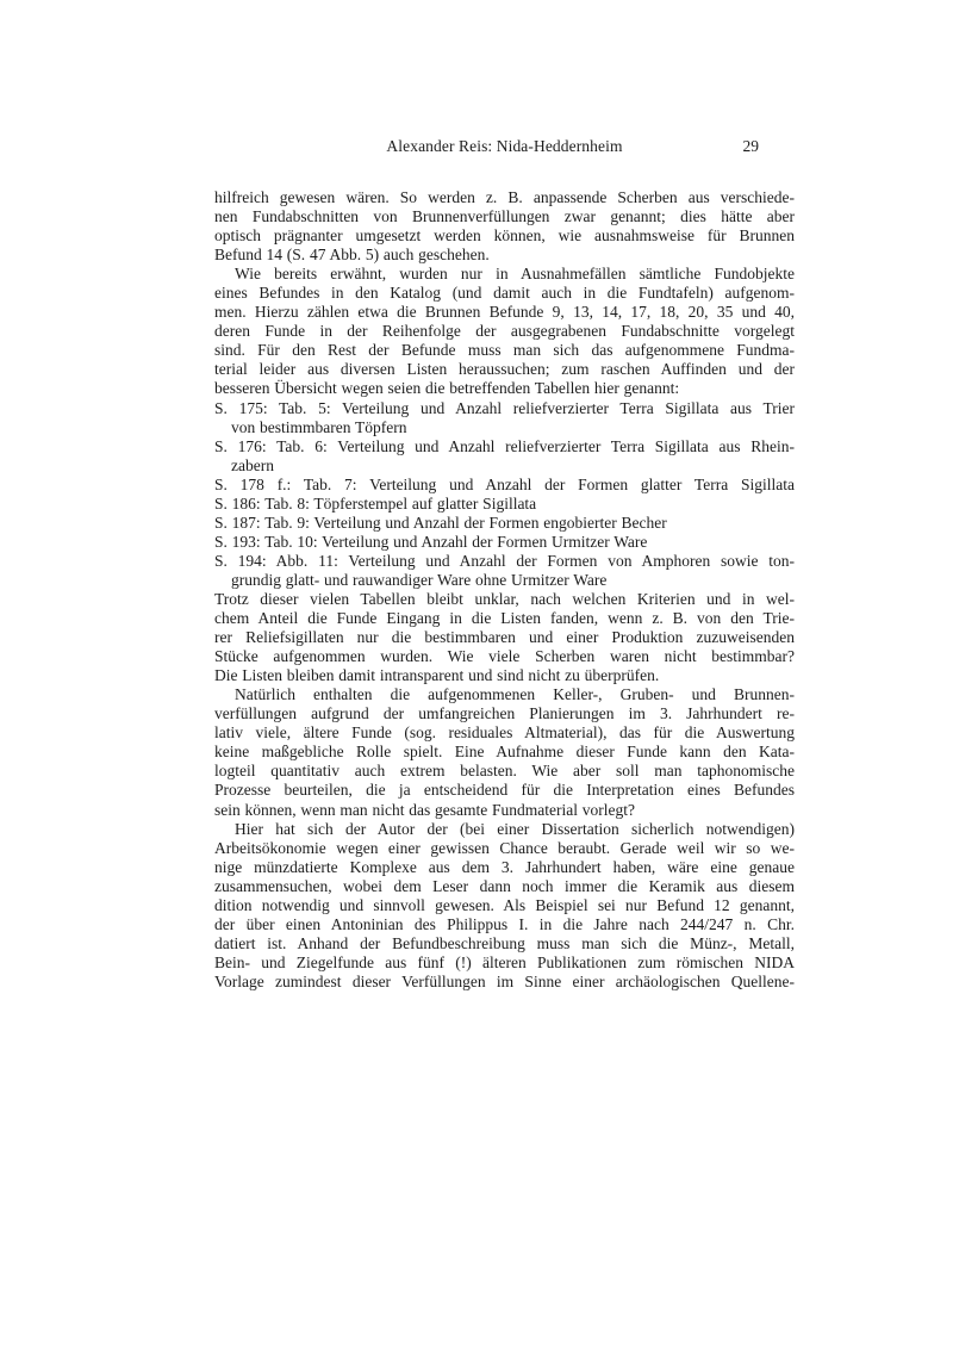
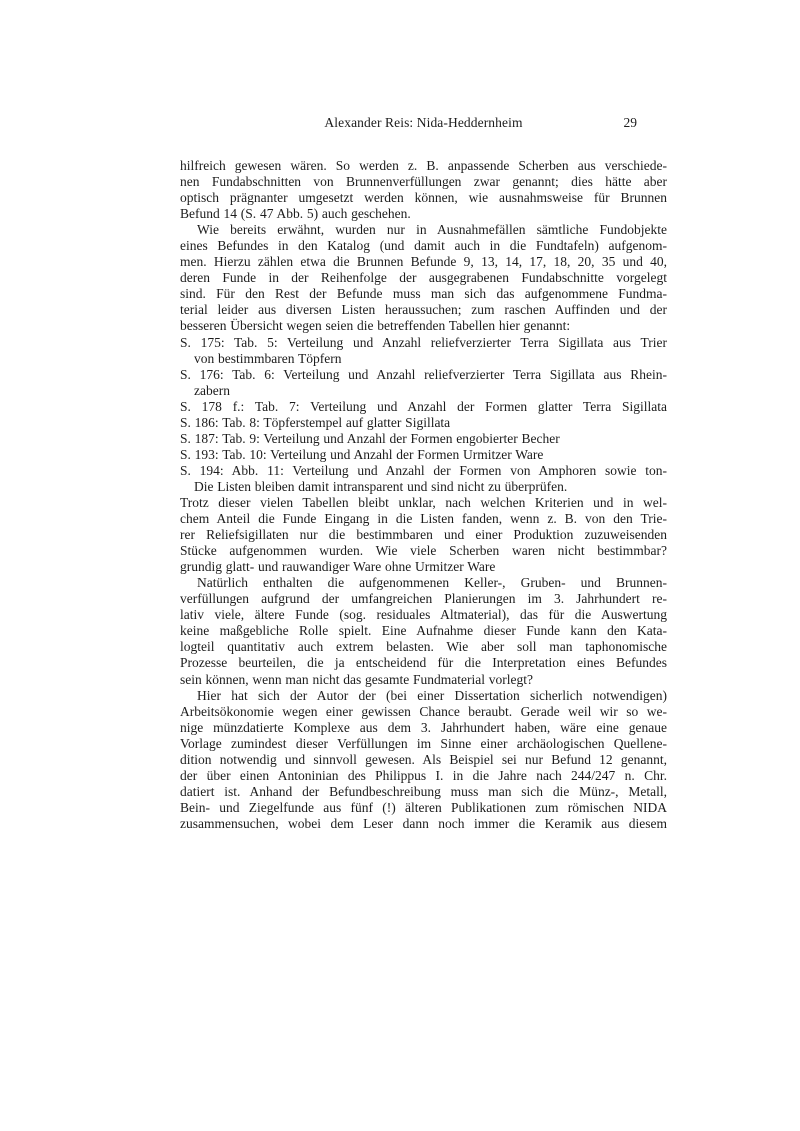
  Alexander Reis: Nida-Heddernheim
  29
  hilfreich gewesen wären. So werden z. B. anpassende Scherben aus verschiede-
  nen Fundabschnitten von Brunnenverfüllungen zwar genannt; dies hätte aber
  optisch prägnanter umgesetzt werden können, wie ausnahmsweise für Brunnen
  Befund 14 (S. 47 Abb. 5) auch geschehen.
  Wie bereits erwähnt, wurden nur in Ausnahmefällen sämtliche Fundobjekte
  eines Befundes in den Katalog (und damit auch in die Fundtafeln) aufgenom-
  men. Hierzu zählen etwa die Brunnen Befunde 9, 13, 14, 17, 18, 20, 35 und 40,
  deren Funde in der Reihenfolge der ausgegrabenen Fundabschnitte vorgelegt
  sind. Für den Rest der Befunde muss man sich das aufgenommene Fundma-
  terial leider aus diversen Listen heraussuchen; zum raschen Auffinden und der
  besseren Übersicht wegen seien die betreffenden Tabellen hier genannt:
  S. 175: Tab. 5: Verteilung und Anzahl reliefverzierter Terra Sigillata aus Trier
  von bestimmbaren Töpfern
  S. 176: Tab. 6: Verteilung und Anzahl reliefverzierter Terra Sigillata aus Rhein-
  zabern
  S. 178 f.: Tab. 7: Verteilung und Anzahl der Formen glatter Terra Sigillata
  S. 186: Tab. 8: Töpferstempel auf glatter Sigillata
  S. 187: Tab. 9: Verteilung und Anzahl der Formen engobierter Becher
  S. 193: Tab. 10: Verteilung und Anzahl der Formen Urmitzer Ware
  S. 194: Abb. 11: Verteilung und Anzahl der Formen von Amphoren sowie ton-
- grundig glatt- und rauwandiger Ware ohne Urmitzer Ware
+ Die Listen bleiben damit intransparent und sind nicht zu überprüfen.
  Trotz dieser vielen Tabellen bleibt unklar, nach welchen Kriterien und in wel-
  chem Anteil die Funde Eingang in die Listen fanden, wenn z. B. von den Trie-
  rer Reliefsigillaten nur die bestimmbaren und einer Produktion zuzuweisenden
  Stücke aufgenommen wurden. Wie viele Scherben waren nicht bestimmbar?
- Die Listen bleiben damit intransparent und sind nicht zu überprüfen.
+ grundig glatt- und rauwandiger Ware ohne Urmitzer Ware
  Natürlich enthalten die aufgenommenen Keller-, Gruben- und Brunnen-
  verfüllungen aufgrund der umfangreichen Planierungen im 3. Jahrhundert re-
  lativ viele, ältere Funde (sog. residuales Altmaterial), das für die Auswertung
  keine maßgebliche Rolle spielt. Eine Aufnahme dieser Funde kann den Kata-
  logteil quantitativ auch extrem belasten. Wie aber soll man taphonomische
  Prozesse beurteilen, die ja entscheidend für die Interpretation eines Befundes
  sein können, wenn man nicht das gesamte Fundmaterial vorlegt?
  Hier hat sich der Autor der (bei einer Dissertation sicherlich notwendigen)
  Arbeitsökonomie wegen einer gewissen Chance beraubt. Gerade weil wir so we-
  nige münzdatierte Komplexe aus dem 3. Jahrhundert haben, wäre eine genaue
- zusammensuchen, wobei dem Leser dann noch immer die Keramik aus diesem
+ Vorlage zumindest dieser Verfüllungen im Sinne einer archäologischen Quellene-
  dition notwendig und sinnvoll gewesen. Als Beispiel sei nur Befund 12 genannt,
  der über einen Antoninian des Philippus I. in die Jahre nach 244/247 n. Chr.
  datiert ist. Anhand der Befundbeschreibung muss man sich die Münz-, Metall,
  Bein- und Ziegelfunde aus fünf (!) älteren Publikationen zum römischen NIDA
- Vorlage zumindest dieser Verfüllungen im Sinne einer archäologischen Quellene-
+ zusammensuchen, wobei dem Leser dann noch immer die Keramik aus diesem
